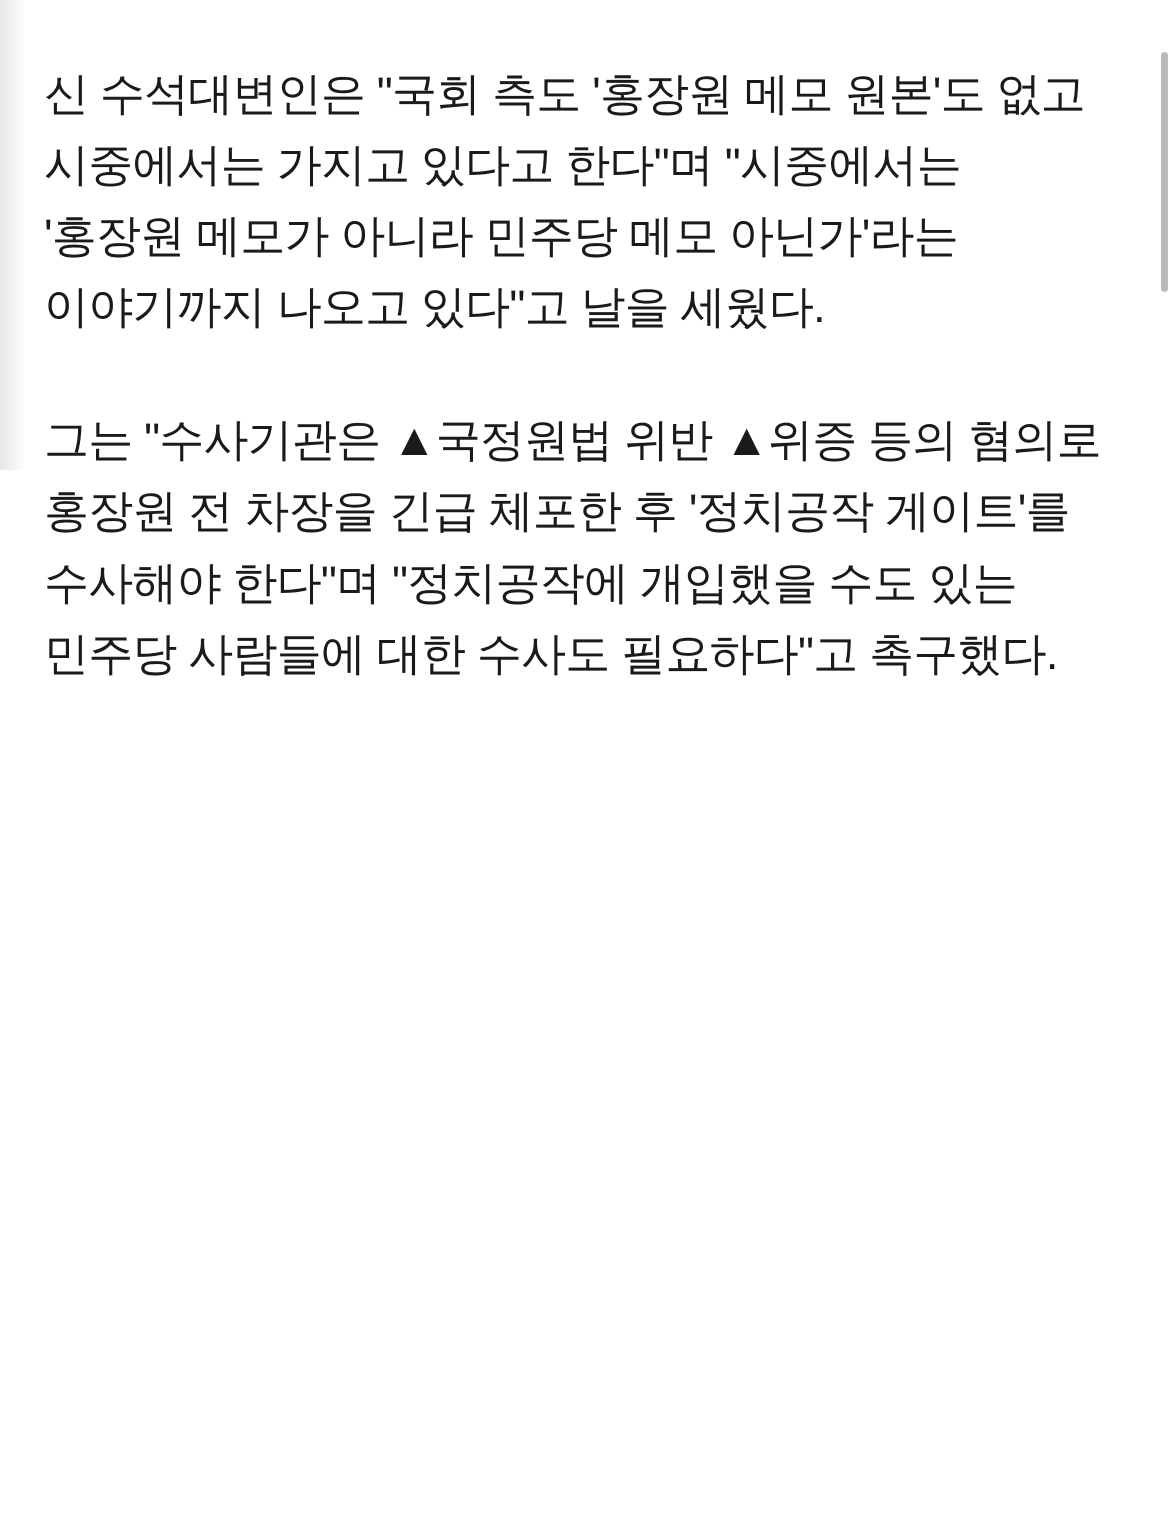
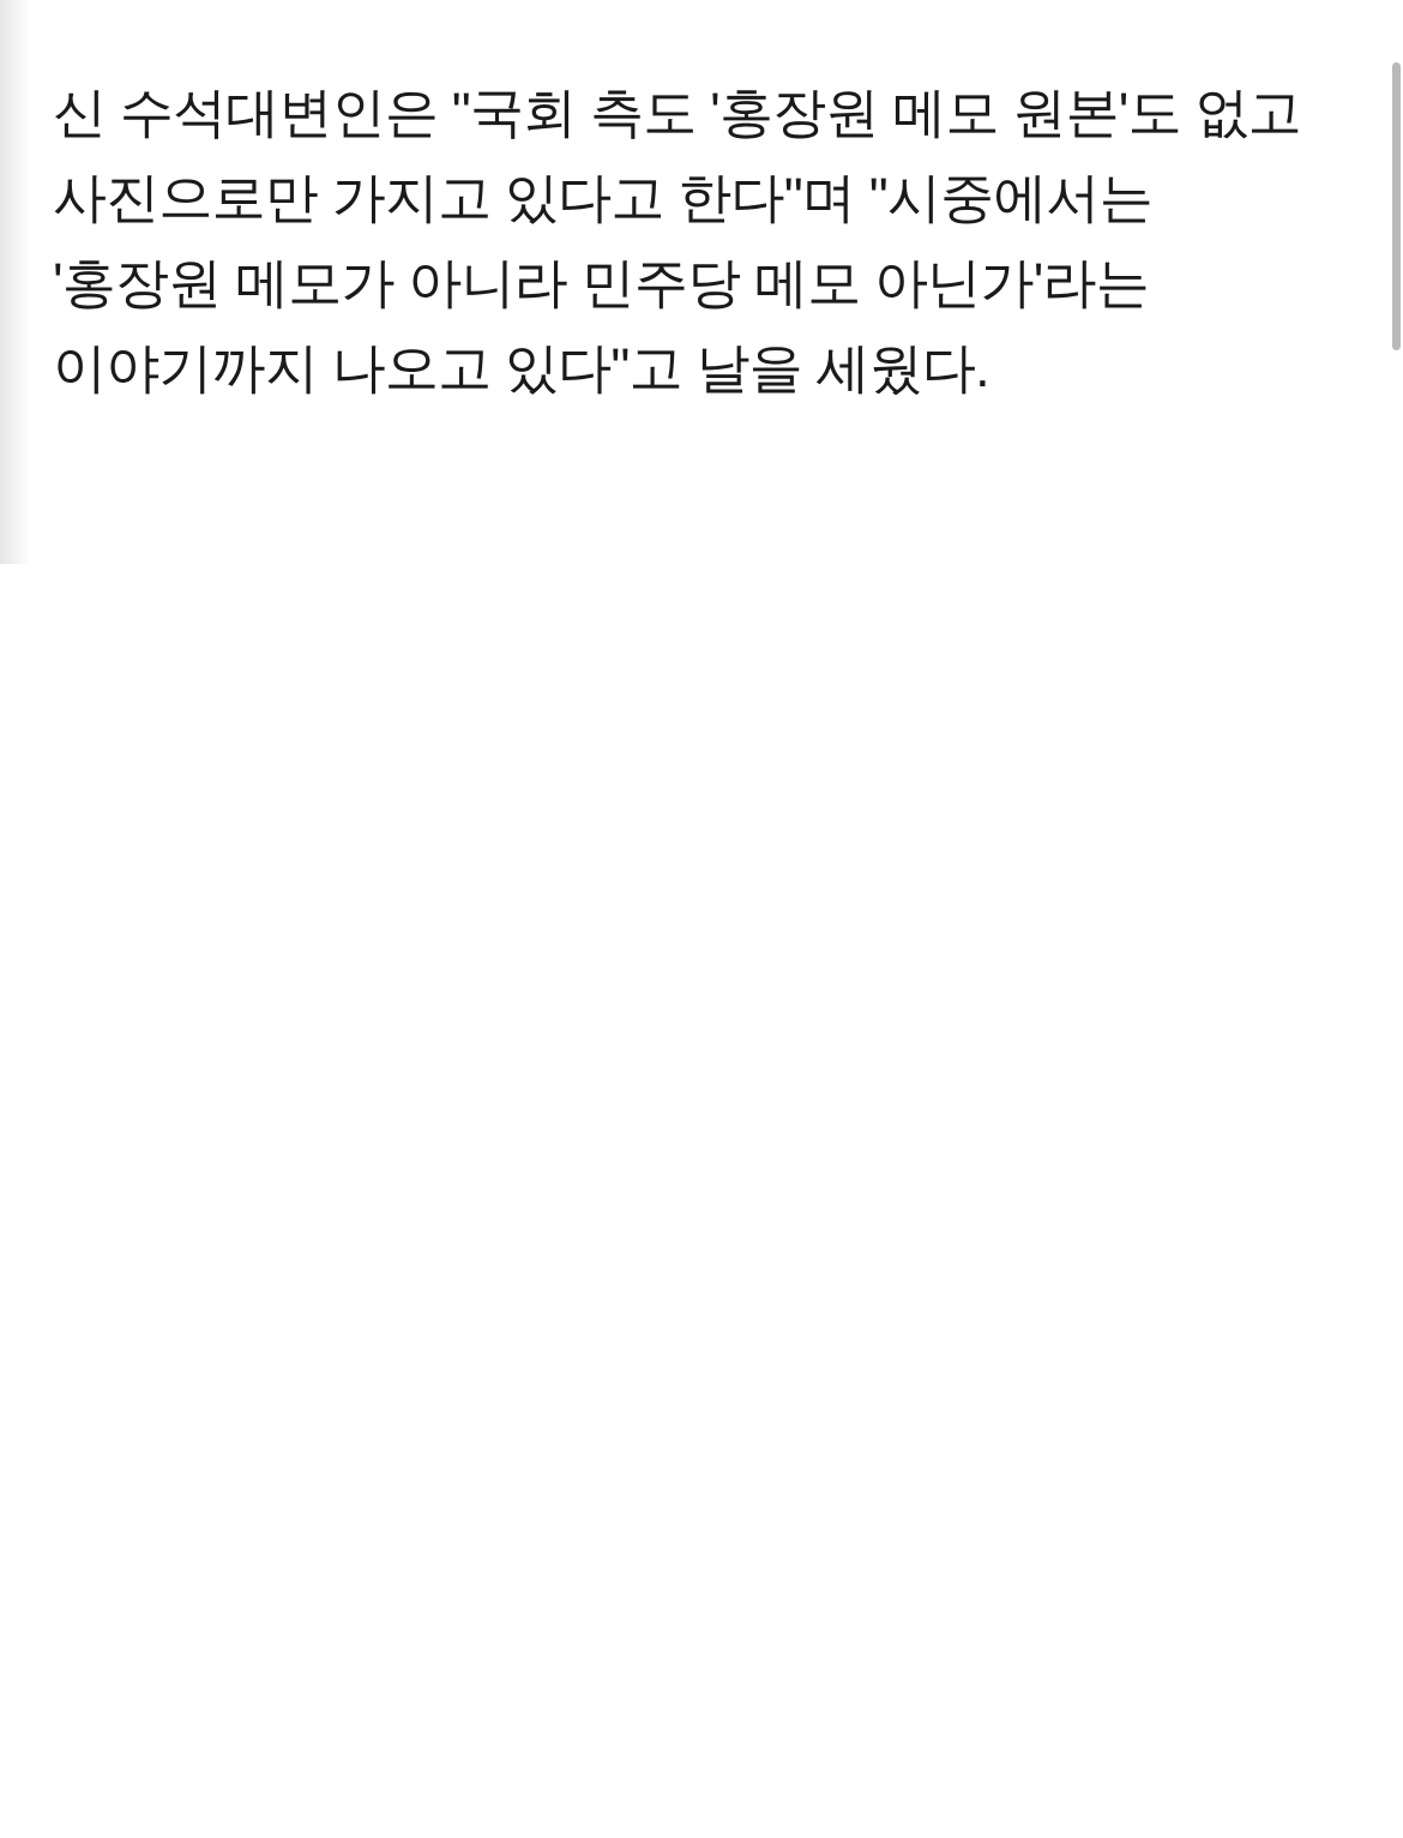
- 신 수석대변인은 "국회 측도 '홍장원 메모 원본'도 없고 시중에서는 가지고 있다고 한다"며 "시중에서는 '홍장원 메모가 아니라 민주당 메모 아닌가'라는 이야기까지 나오고 있다"고 날을 세웠다.
+ 신 수석대변인은 "국회 측도 '홍장원 메모 원본'도 없고 사진으로만 가지고 있다고 한다"며 "시중에서는 '홍장원 메모가 아니라 민주당 메모 아닌가'라는 이야기까지 나오고 있다"고 날을 세웠다.
- 그는 "수사기관은 ▲국정원법 위반 ▲위증 등의 혐의로 홍장원 전 차장을 긴급 체포한 후 '정치공작 게이트'를 수사해야 한다"며 "정치공작에 개입했을 수도 있는 민주당 사람들에 대한 수사도 필요하다"고 촉구했다.
